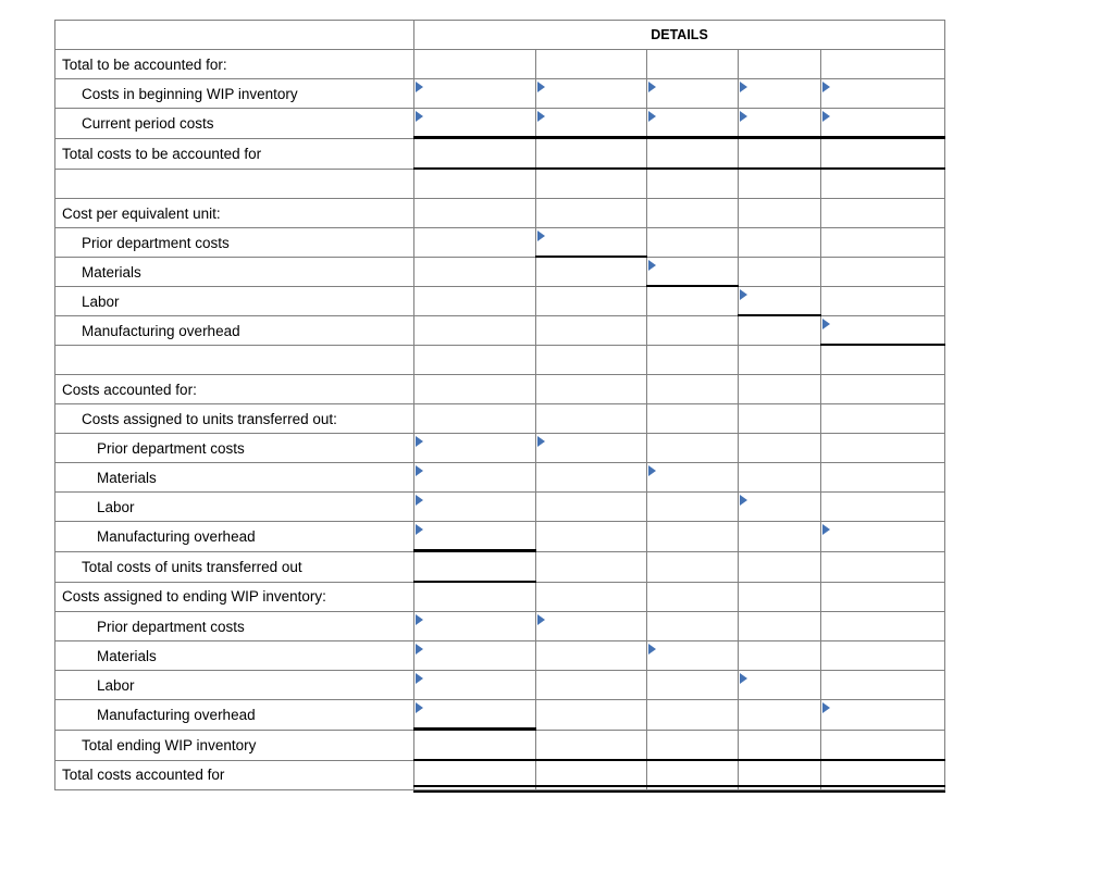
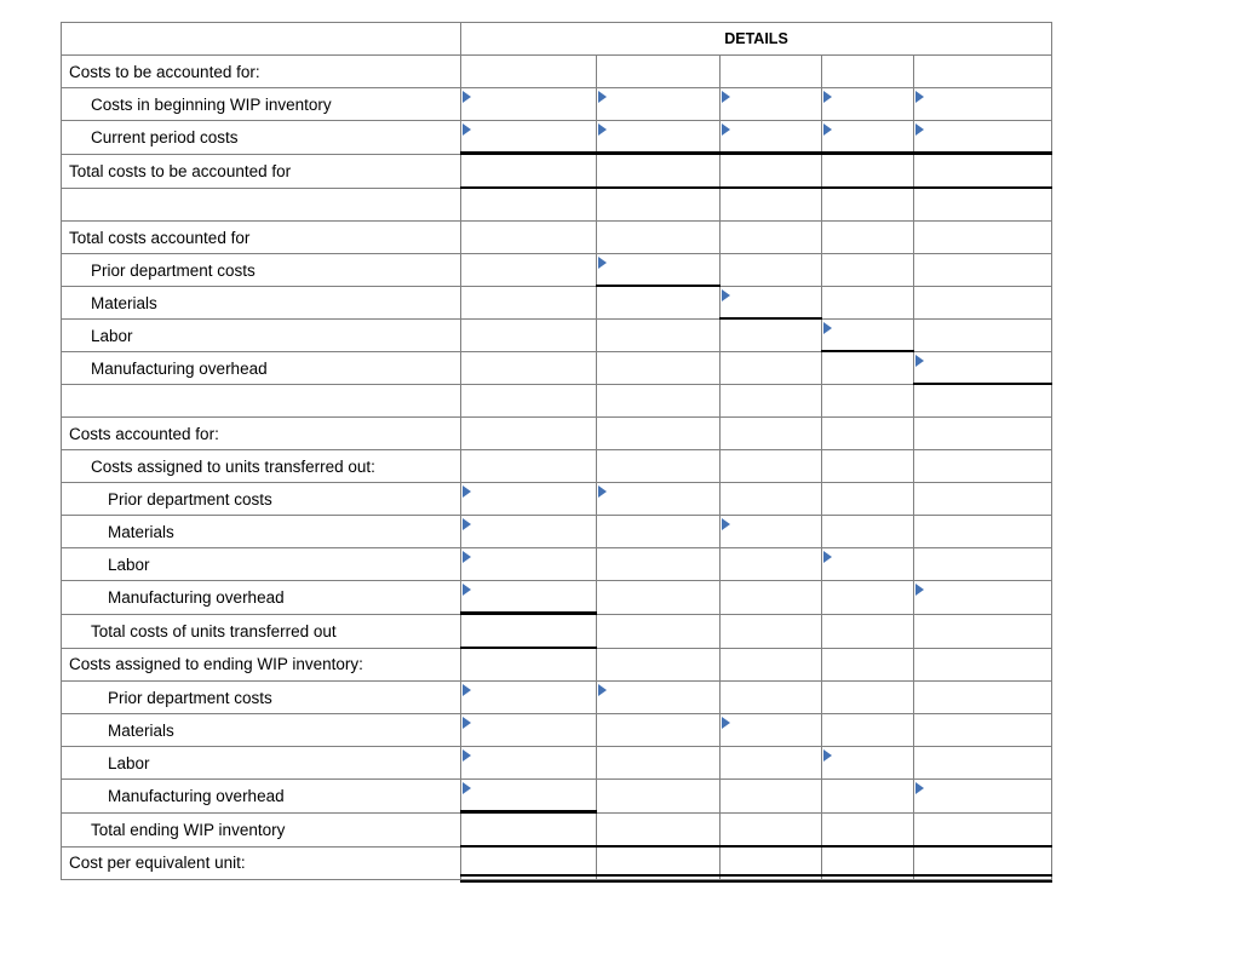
  	DETAILS
- Total to be accounted for:
+ Costs to be accounted for:
  Costs in beginning WIP inventory
  Current period costs
  Total costs to be accounted for
- Cost per equivalent unit:
+ Total costs accounted for
  Prior department costs
  Materials
  Labor
  Manufacturing overhead
  Costs accounted for:
  Costs assigned to units transferred out:
  Prior department costs
  Materials
  Labor
  Manufacturing overhead
  Total costs of units transferred out
  Costs assigned to ending WIP inventory:
  Prior department costs
  Materials
  Labor
  Manufacturing overhead
  Total ending WIP inventory
- Total costs accounted for
+ Cost per equivalent unit:
